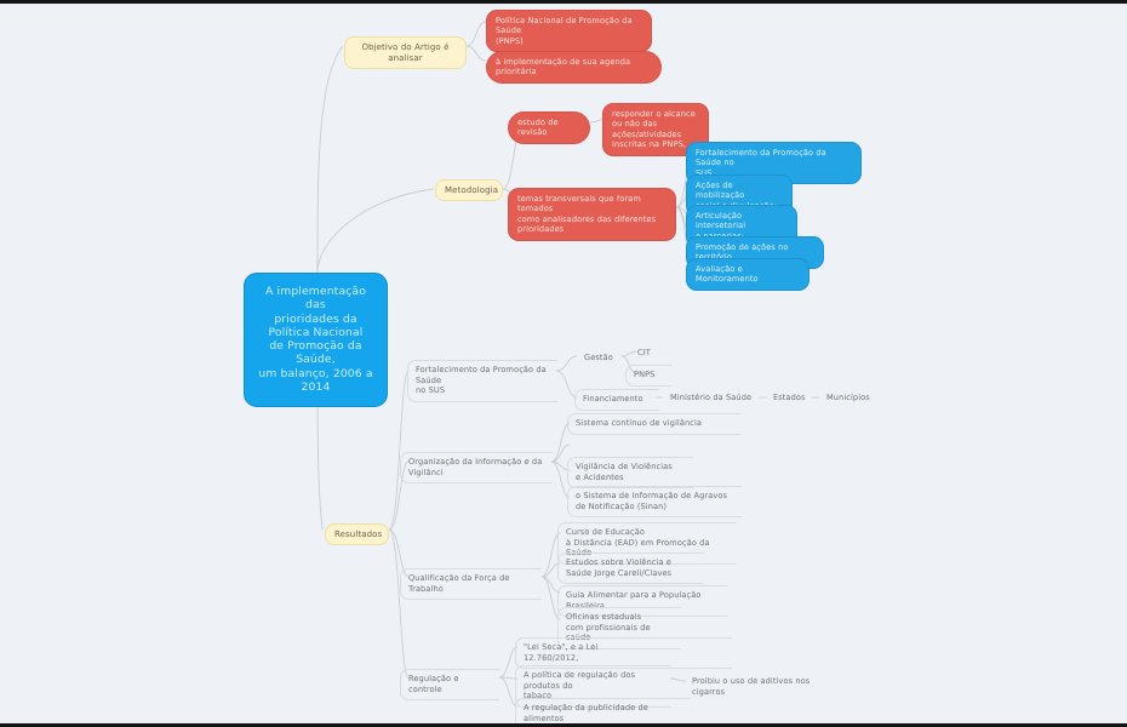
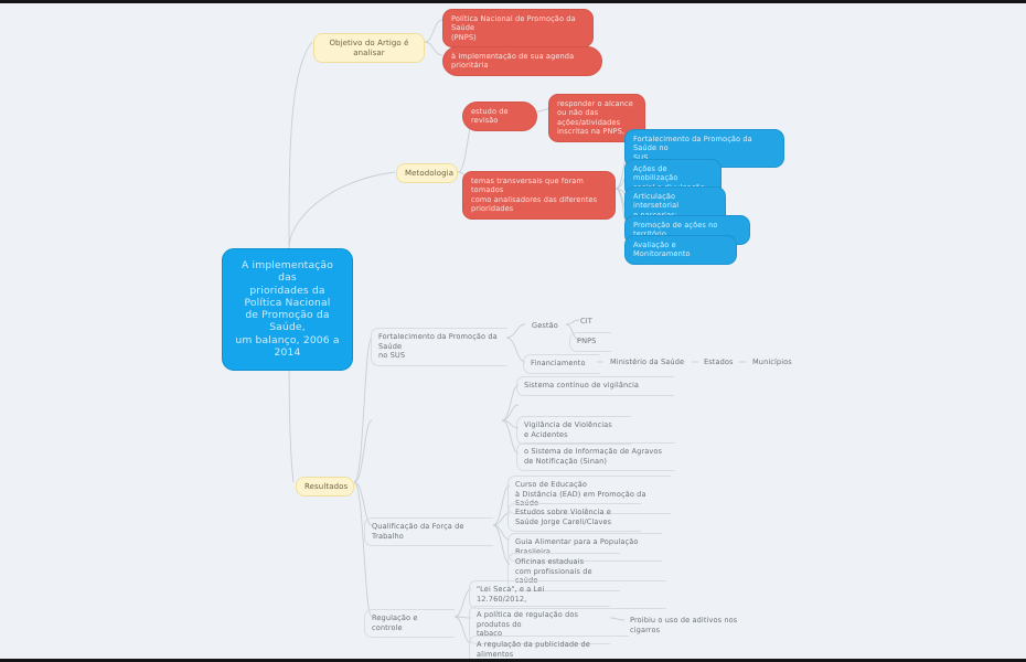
  A implementação das
  prioridades da Política Nacional
  de Promoção da Saúde,
  um balanço, 2006 a
  2014
  Objetivo do Artigo é analisar
  Política Nacional de Promoção da Saúde
  à implementação de sua agenda prioritária
  Metodologia
  estudo de revisão
  responder o alcance ou não das
  ações/atividades
  inscritas na PNPS,
  temas transversais que foram tomados
  como analisadores das diferentes
  prioridades
  Fortalecimento da Promoção da Saúde no
  SUS
  Ações de mobilização
  Articulação intersetorial
  Avaliação e Monitoramento
  Resultados
  Fortalecimento da Promoção da Saúde
  no SUS
  Gestão
  CIT
  PNPS
  Financiamento
  Ministério da Saúde
  Estados
  Municípios
- Organização da Informação e da Vigilânci
  Sistema contínuo de vigilância
  Vigilância de Violências
  e Acidentes
  o Sistema de Informação de Agravos
  de Notificação (Sinan)
  Qualificação da Força de Trabalho
  Curso de Educação
  à Distância (EAD) em Promoção da Saúde
  Estudos sobre Violência e
  Saúde Jorge Careli/Claves
  Guia Alimentar para a População Brasileira
  Oficinas estaduais
  com profissionais de saúde
  Regulação e controle
  "Lei Seca", e a Lei
  12.760/2012,
  A política de regulação dos produtos do
  tabaco
  Proibiu o uso de aditivos nos cigarros
  A regulação da publicidade de alimentos
